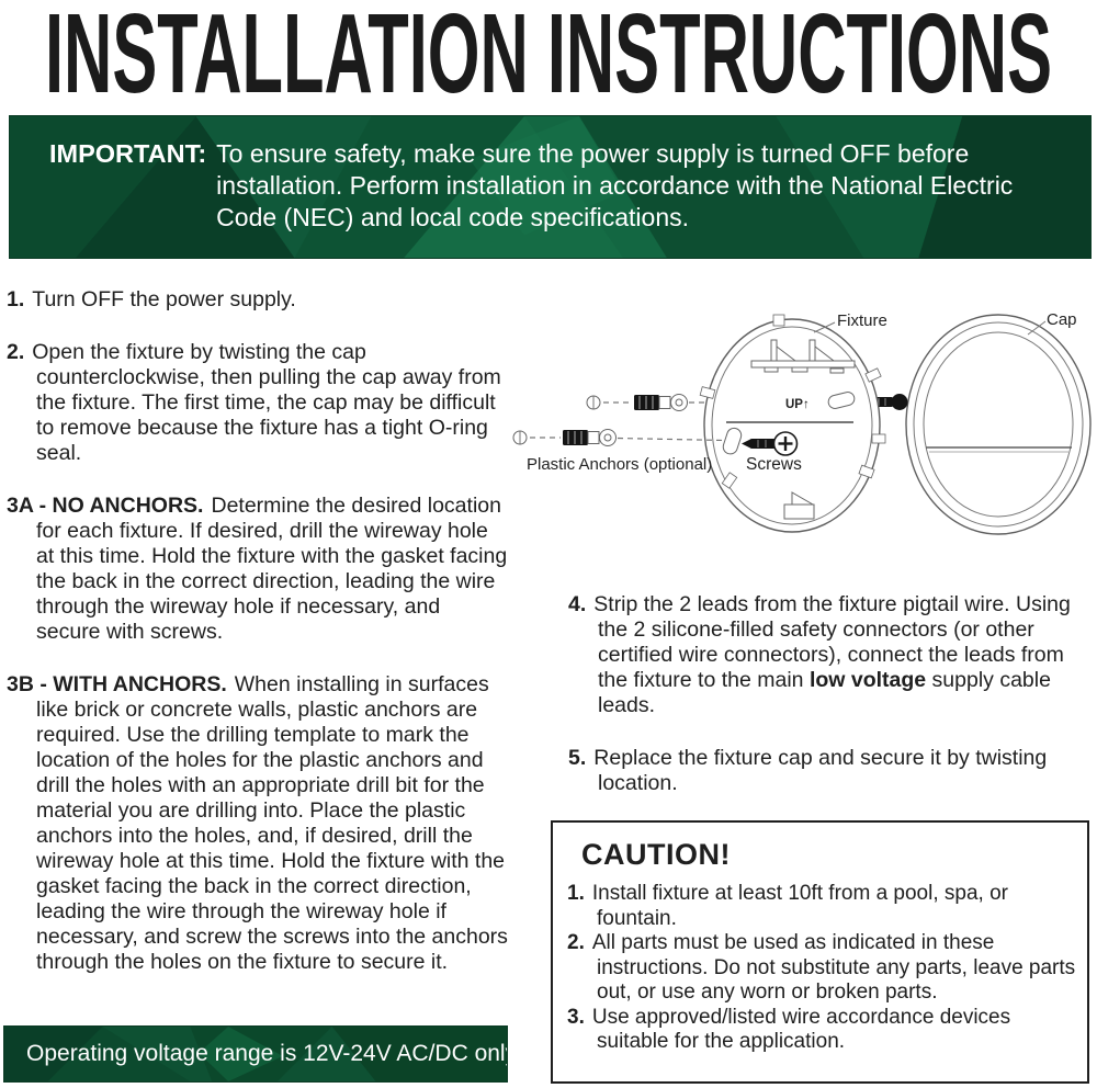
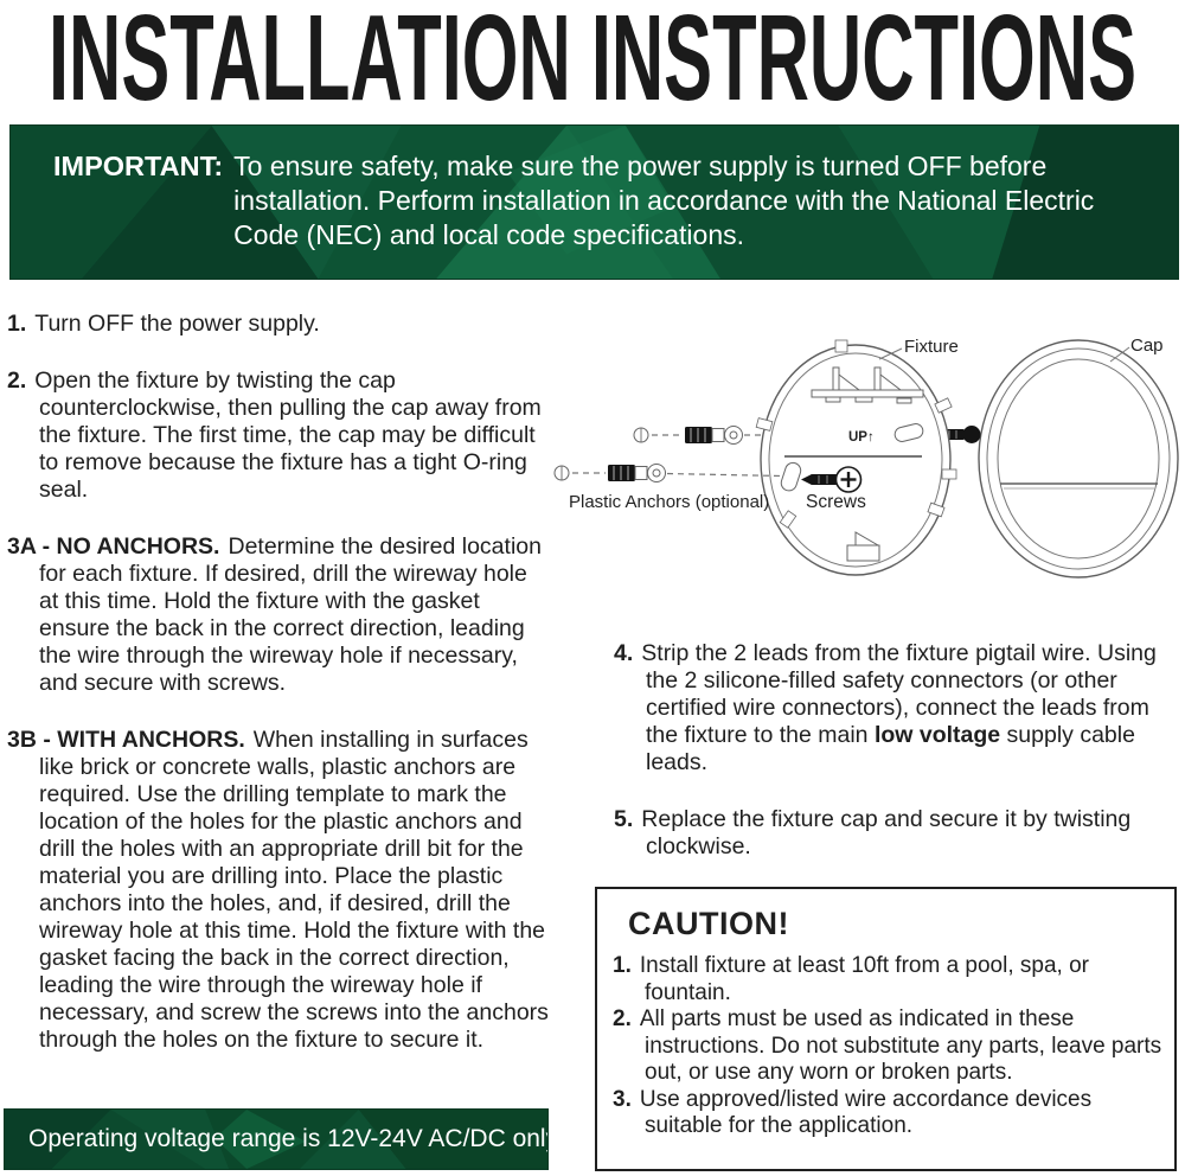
  INSTALLATION INSTRUCTIONS
  IMPORTANT:
  To ensure safety, make sure the power supply is turned OFF before installation. Perform installation in accordance with the National Electric Code (NEC) and local code specifications.
  1. Turn OFF the power supply.
  2. Open the fixture by twisting the cap counterclockwise, then pulling the cap away from the fixture. The first time, the cap may be difficult to remove because the fixture has a tight O-ring seal.
- 3A - NO ANCHORS. Determine the desired location for each fixture. If desired, drill the wireway hole at this time. Hold the fixture with the gasket facing the back in the correct direction, leading the wire through the wireway hole if necessary, and secure with screws.
+ 3A - NO ANCHORS. Determine the desired location for each fixture. If desired, drill the wireway hole at this time. Hold the fixture with the gasket ensure the back in the correct direction, leading the wire through the wireway hole if necessary, and secure with screws.
  3B - WITH ANCHORS. When installing in surfaces like brick or concrete walls, plastic anchors are required. Use the drilling template to mark the location of the holes for the plastic anchors and drill the holes with an appropriate drill bit for the material you are drilling into. Place the plastic anchors into the holes, and, if desired, drill the wireway hole at this time. Hold the fixture with the gasket facing the back in the correct direction, leading the wire through the wireway hole if necessary, and screw the screws into the anchors through the holes on the fixture to secure it.
  Fixture
  Cap
  Plastic Anchors (optional)
  Screws
  UP↑
  4. Strip the 2 leads from the fixture pigtail wire. Using the 2 silicone-filled safety connectors (or other certified wire connectors), connect the leads from the fixture to the main low voltage supply cable leads.
- 5. Replace the fixture cap and secure it by twisting location.
+ 5. Replace the fixture cap and secure it by twisting clockwise.
  CAUTION!
  1. Install fixture at least 10ft from a pool, spa, or fountain.
  2. All parts must be used as indicated in these instructions. Do not substitute any parts, leave parts out, or use any worn or broken parts.
  3. Use approved/listed wire accordance devices suitable for the application.
  Operating voltage range is 12V-24V AC/DC onl
